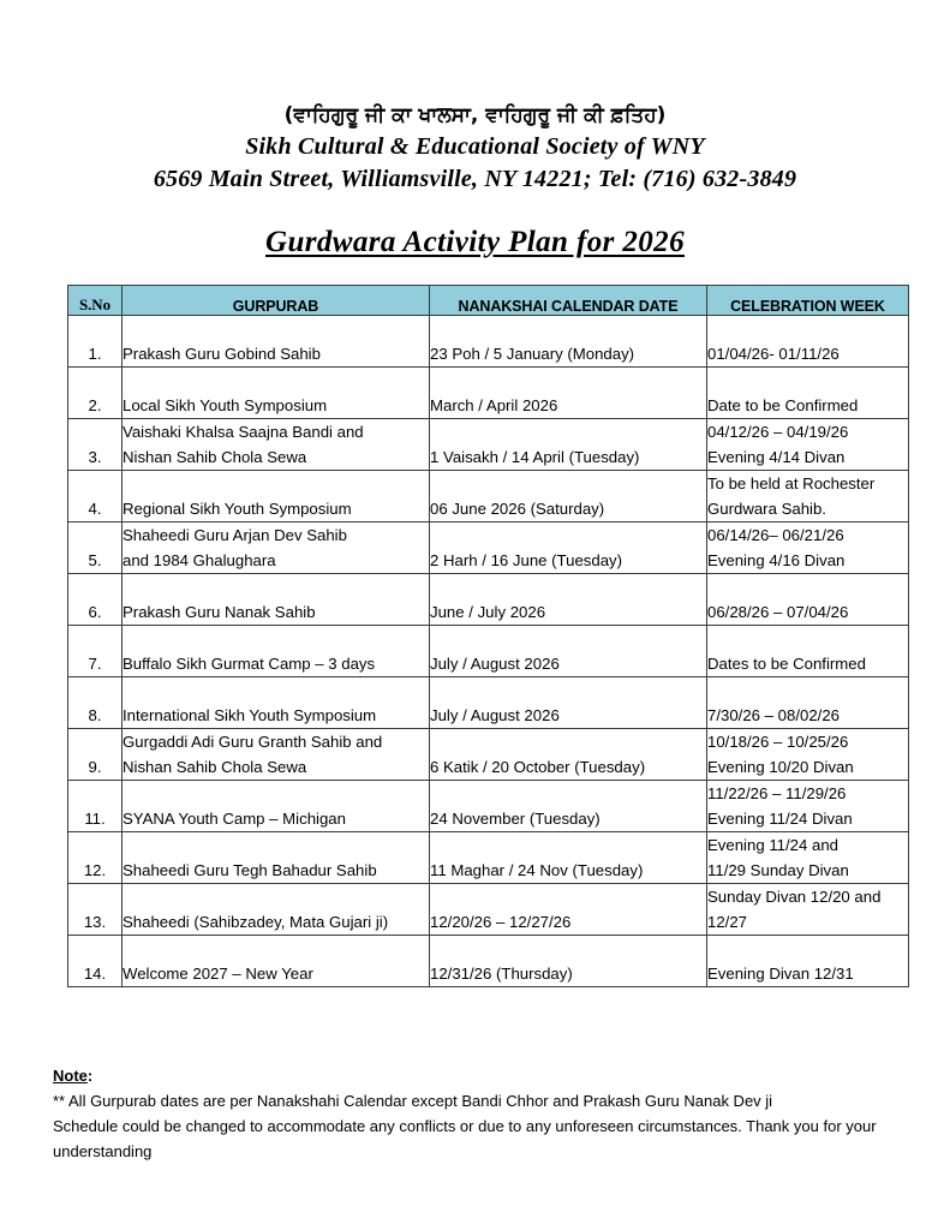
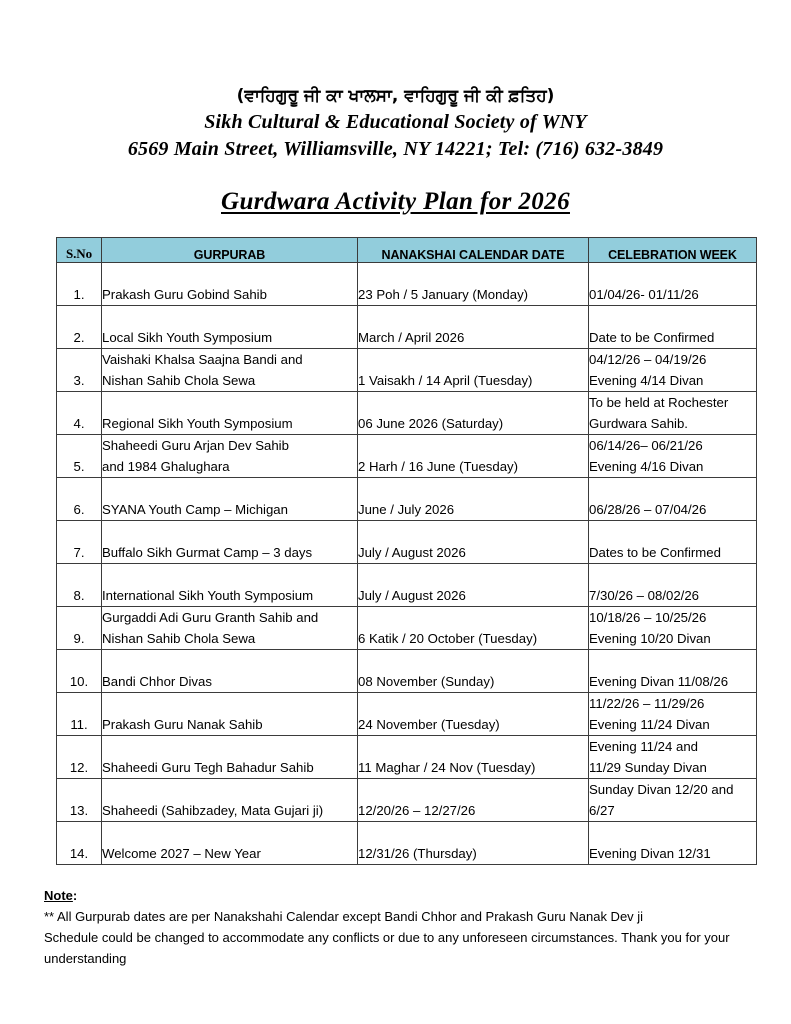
  (ਵਾਹਿਗੁਰੂ ਜੀ ਕਾ ਖਾਲਸਾ, ਵਾਹਿਗੁਰੂ ਜੀ ਕੀ ਫ਼ਤਿਹ)
  Sikh Cultural & Educational Society of WNY
  6569 Main Street, Williamsville, NY 14221; Tel: (716) 632-3849
  Gurdwara Activity Plan for 2026
  S.No	GURPURAB	NANAKSHAI CALENDAR DATE	CELEBRATION WEEK
  1.	Prakash Guru Gobind Sahib	23 Poh / 5 January (Monday)	01/04/26- 01/11/26
  2.	Local Sikh Youth Symposium	March / April 2026	Date to be Confirmed
  3.	Vaishaki Khalsa Saajna Bandi andNishan Sahib Chola Sewa	1 Vaisakh / 14 April (Tuesday)	04/12/26 – 04/19/26Evening 4/14 Divan
  4.	Regional Sikh Youth Symposium	06 June 2026 (Saturday)	To be held at RochesterGurdwara Sahib.
  5.	Shaheedi Guru Arjan Dev Sahiband 1984 Ghalughara	2 Harh / 16 June (Tuesday)	06/14/26– 06/21/26Evening 4/16 Divan
- 6.	Prakash Guru Nanak Sahib	June / July 2026	06/28/26 – 07/04/26
+ 6.	SYANA Youth Camp – Michigan	June / July 2026	06/28/26 – 07/04/26
  7.	Buffalo Sikh Gurmat Camp – 3 days	July / August 2026	Dates to be Confirmed
  8.	International Sikh Youth Symposium	July / August 2026	7/30/26 – 08/02/26
  9.	Gurgaddi Adi Guru Granth Sahib andNishan Sahib Chola Sewa	6 Katik / 20 October (Tuesday)	10/18/26 – 10/25/26Evening 10/20 Divan
+ 10.	Bandi Chhor Divas	08 November (Sunday)	Evening Divan 11/08/26
- 11.	SYANA Youth Camp – Michigan	24 November (Tuesday)	11/22/26 – 11/29/26Evening 11/24 Divan
+ 11.	Prakash Guru Nanak Sahib	24 November (Tuesday)	11/22/26 – 11/29/26Evening 11/24 Divan
  12.	Shaheedi Guru Tegh Bahadur Sahib	11 Maghar / 24 Nov (Tuesday)	Evening 11/24 and11/29 Sunday Divan
- 13.	Shaheedi (Sahibzadey, Mata Gujari ji)	12/20/26 – 12/27/26	Sunday Divan 12/20 and12/27
+ 13.	Shaheedi (Sahibzadey, Mata Gujari ji)	12/20/26 – 12/27/26	Sunday Divan 12/20 and6/27
  14.	Welcome 2027 – New Year	12/31/26 (Thursday)	Evening Divan 12/31
  Note:
  ** All Gurpurab dates are per Nanakshahi Calendar except Bandi Chhor and Prakash Guru Nanak Dev ji
  Schedule could be changed to accommodate any conflicts or due to any unforeseen circumstances. Thank you for your
  understanding
